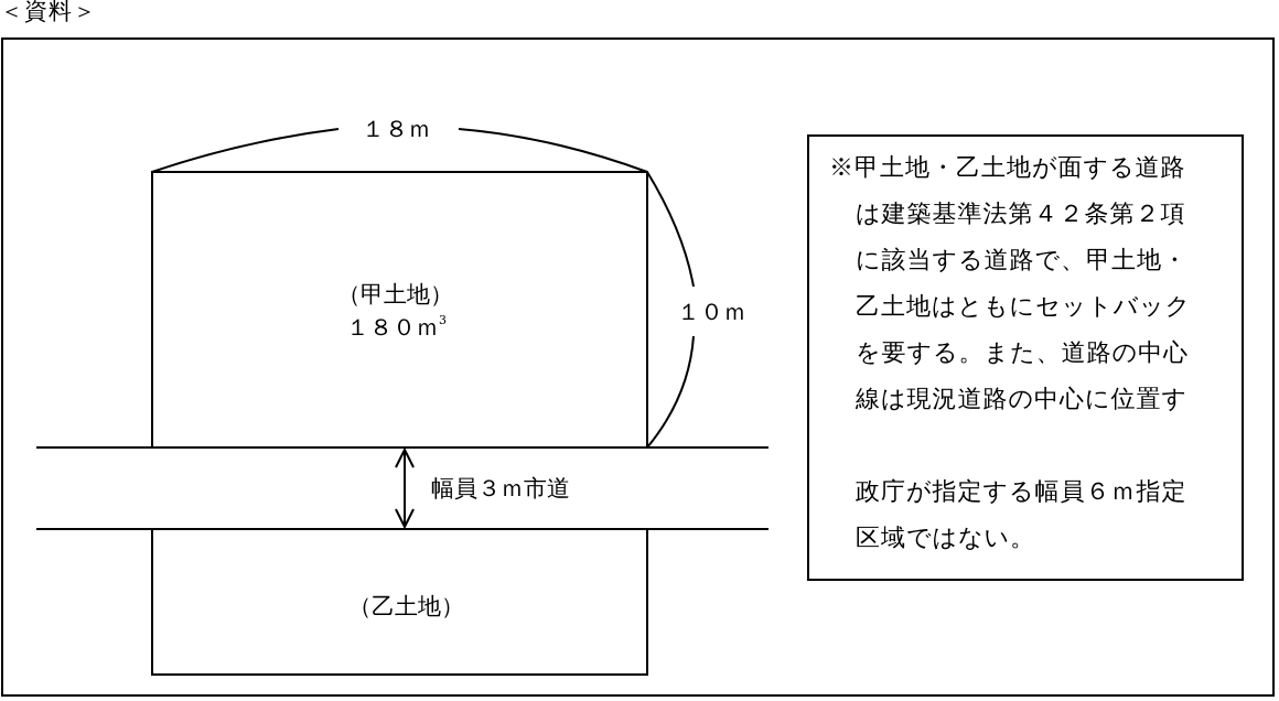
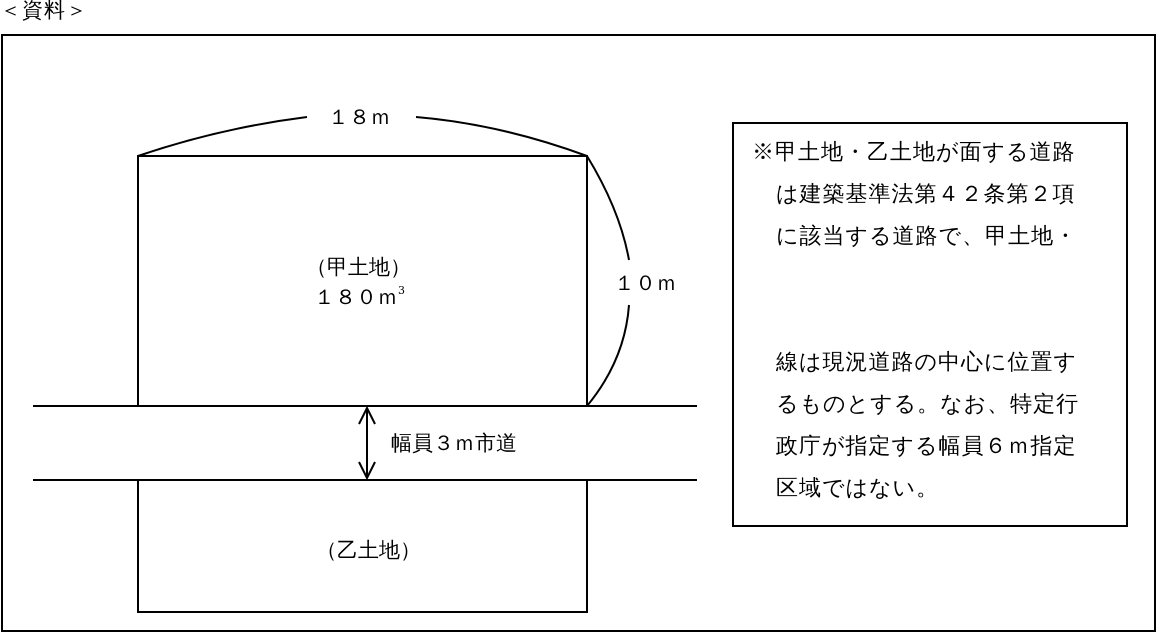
  ＜資料＞
  １８ｍ
  １０ｍ
  （甲土地）
  １８０ｍ3
  幅員３ｍ市道
  （乙土地）
  ※甲土地・乙土地が面する道路
  は建築基準法第４２条第２項
  に該当する道路で、甲土地・
- 乙土地はともにセットバック
- を要する。また、道路の中心
  線は現況道路の中心に位置す
+ るものとする。なお、特定行
  政庁が指定する幅員６ｍ指定
  区域ではない。
